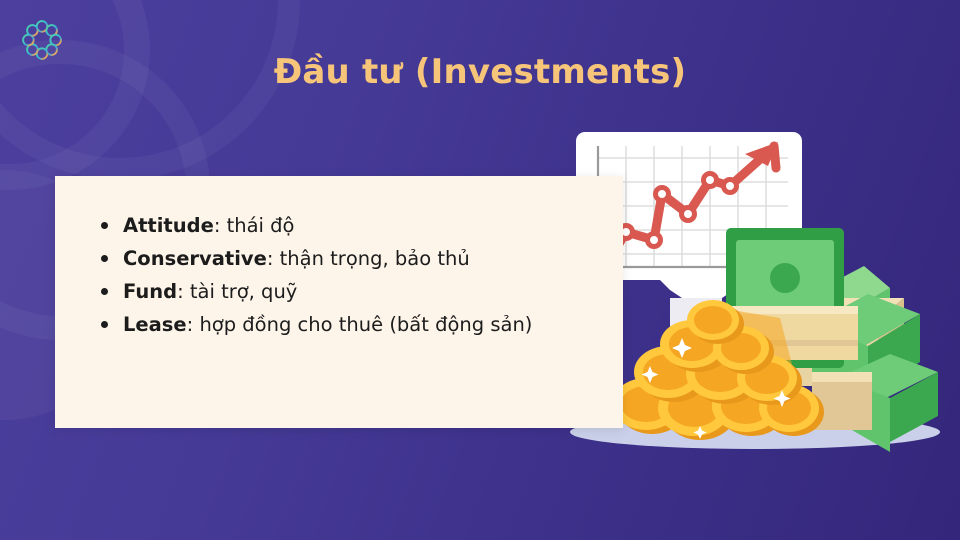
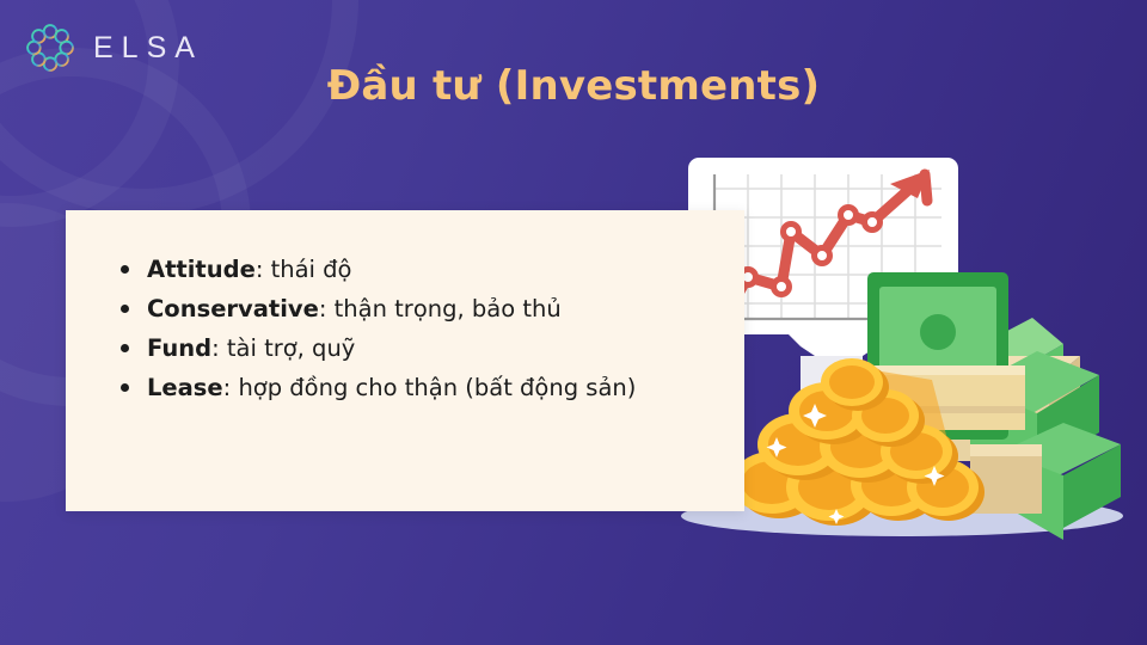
+ ELSA
  Đầu tư (Investments)
  Attitude: thái độ
  Conservative: thận trọng, bảo thủ
  Fund: tài trợ, quỹ
- Lease: hợp đồng cho thuê (bất động sản)
+ Lease: hợp đồng cho thận (bất động sản)
